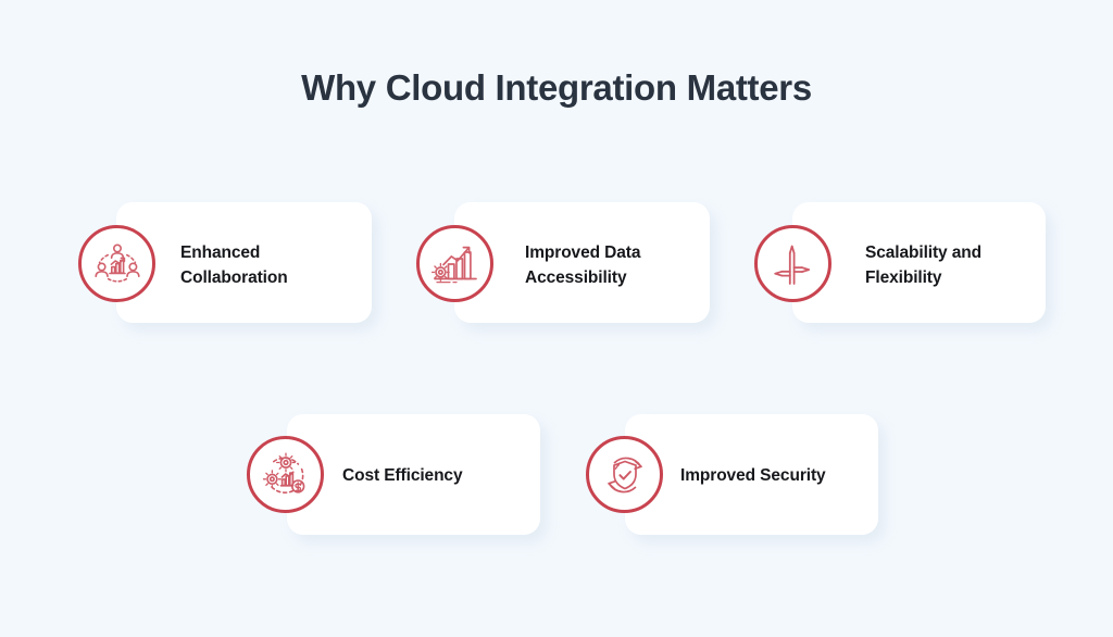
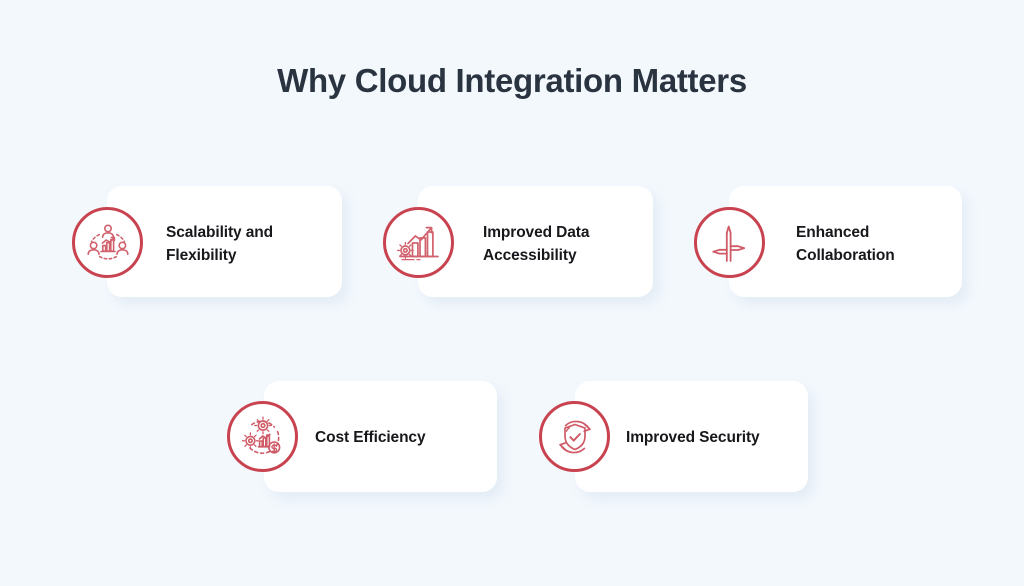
  Why Cloud Integration Matters
- Enhanced Collaboration
+ Scalability and Flexibility
  Improved Data Accessibility
- Scalability and Flexibility
+ Enhanced Collaboration
  Cost Efficiency
  Improved Security
